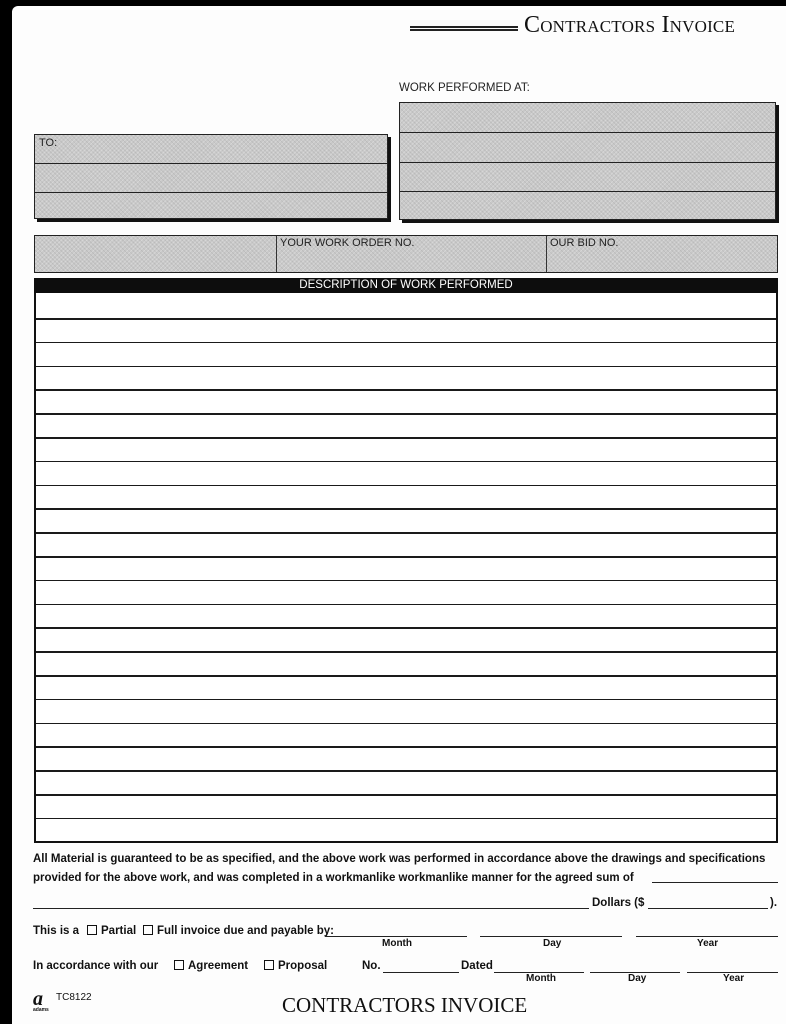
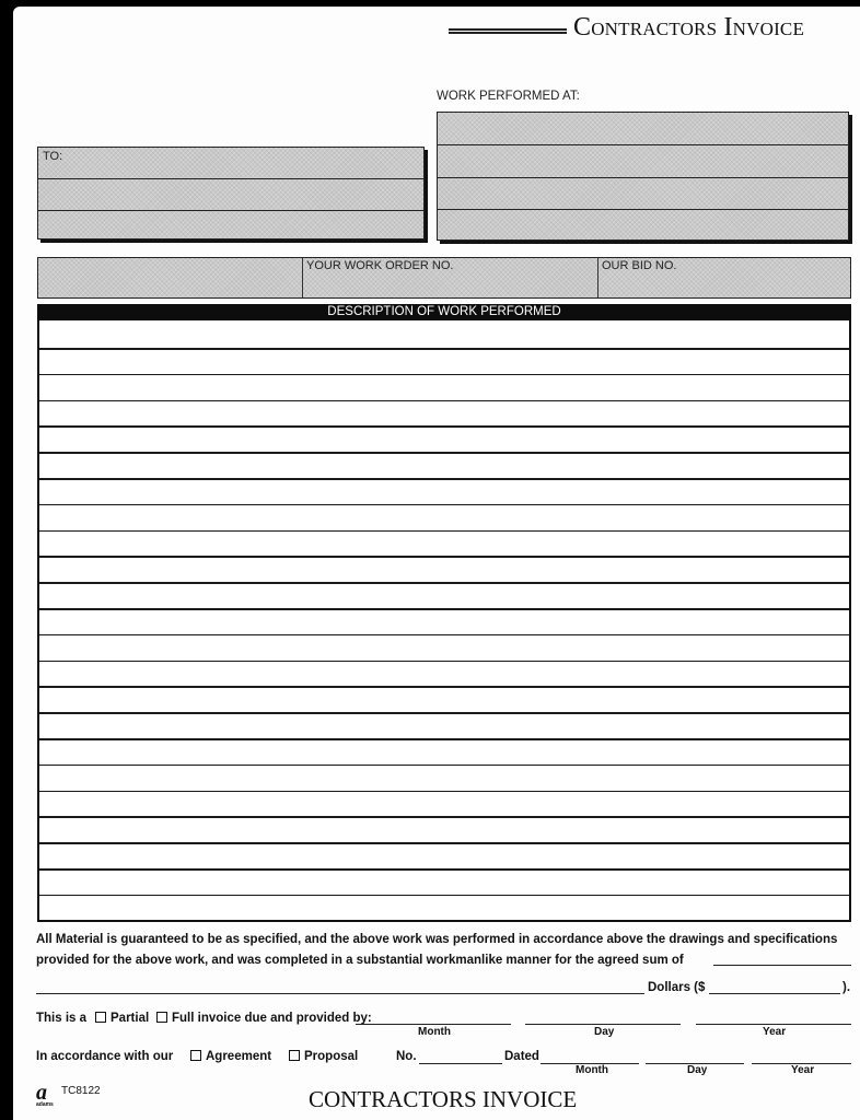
  Contractors Invoice
  WORK PERFORMED AT:
  TO:
  YOUR WORK ORDER NO.
  OUR BID NO.
  DESCRIPTION OF WORK PERFORMED
  All Material is guaranteed to be as specified, and the above work was performed in accordance above the drawings and specifications
- provided for the above work, and was completed in a workmanlike workmanlike manner for the agreed sum of
+ provided for the above work, and was completed in a substantial workmanlike manner for the agreed sum of
  Dollars ($
  ).
  This is a
  Partial
- Full invoice due and payable by:
+ Full invoice due and provided by:
  Month
  Day
  Year
  In accordance with our
  Agreement
  Proposal
  No.
  Dated
  Month
  Day
  Year
  a
  TC8122
  CONTRACTORS INVOICE
